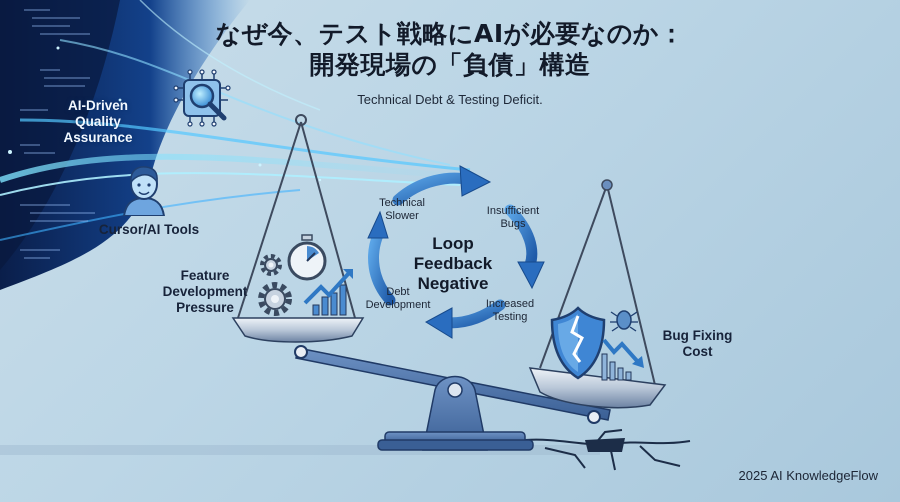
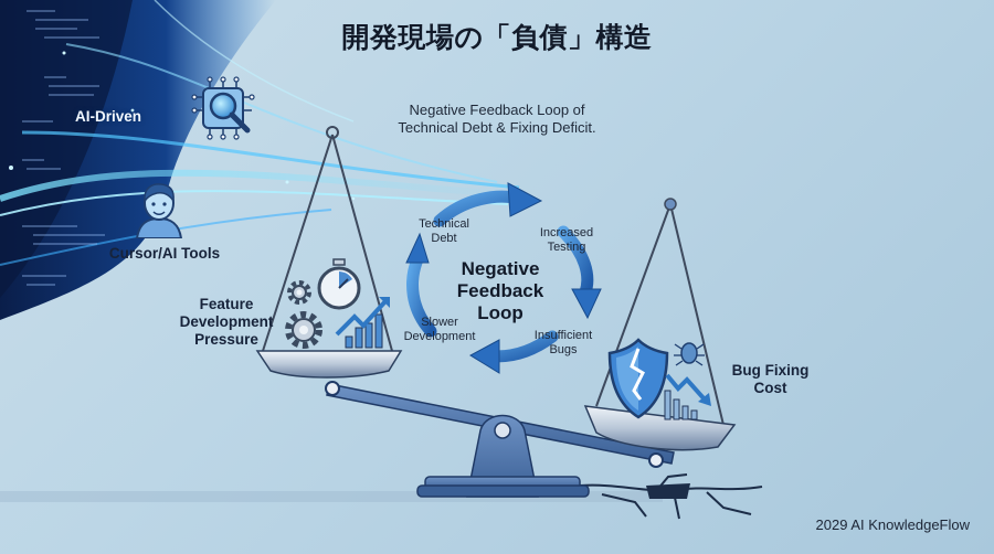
- なぜ今、テスト戦略にAIが必要なのか：
  開発現場の「負債」構造
+ Negative Feedback Loop of
- Technical Debt & Testing Deficit.
+ Technical Debt & Fixing Deficit.
  AI-Driven
- Quality
- Assurance
  Cursor/AI Tools
  Feature
  Development
  Pressure
  Technical
- Slower
+ Debt
- Insufficient
+ Increased
- Bugs
+ Testing
- Increased
+ Insufficient
- Testing
+ Bugs
- Debt
+ Slower
  Development
- Loop
+ Negative
  Feedback
- Negative
+ Loop
  Bug Fixing
  Cost
- 2025 AI KnowledgeFlow
+ 2029 AI KnowledgeFlow
